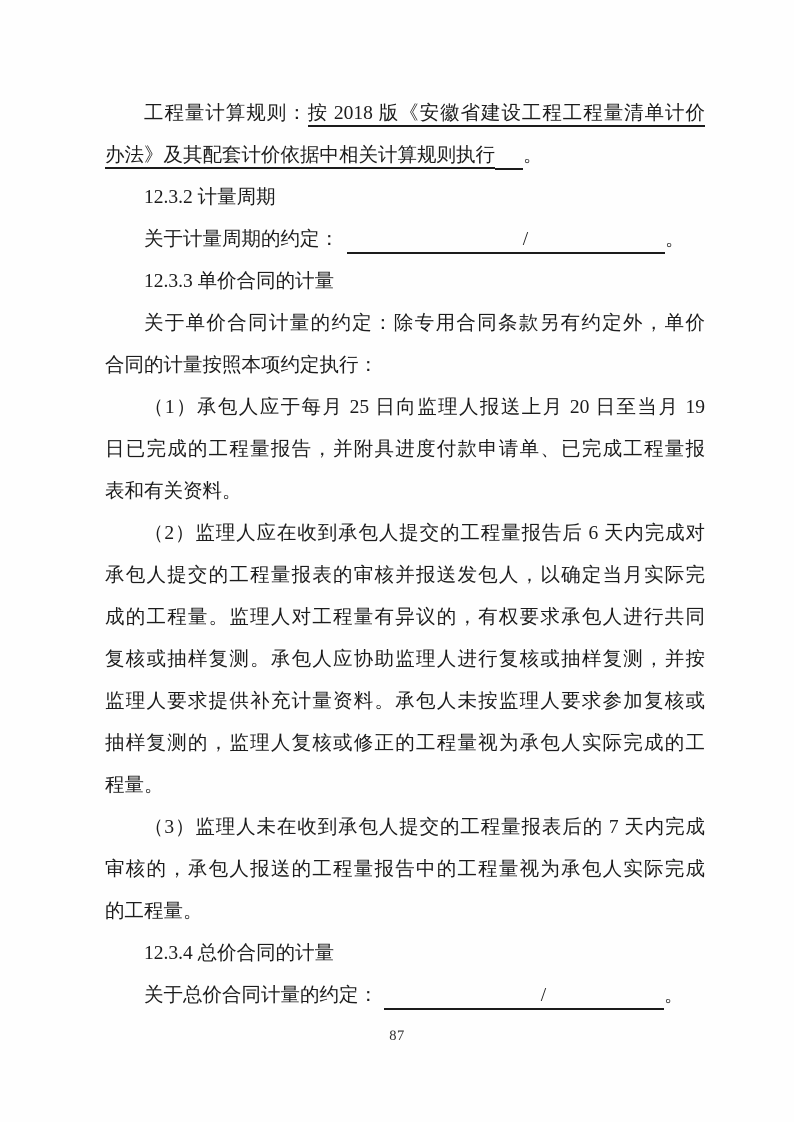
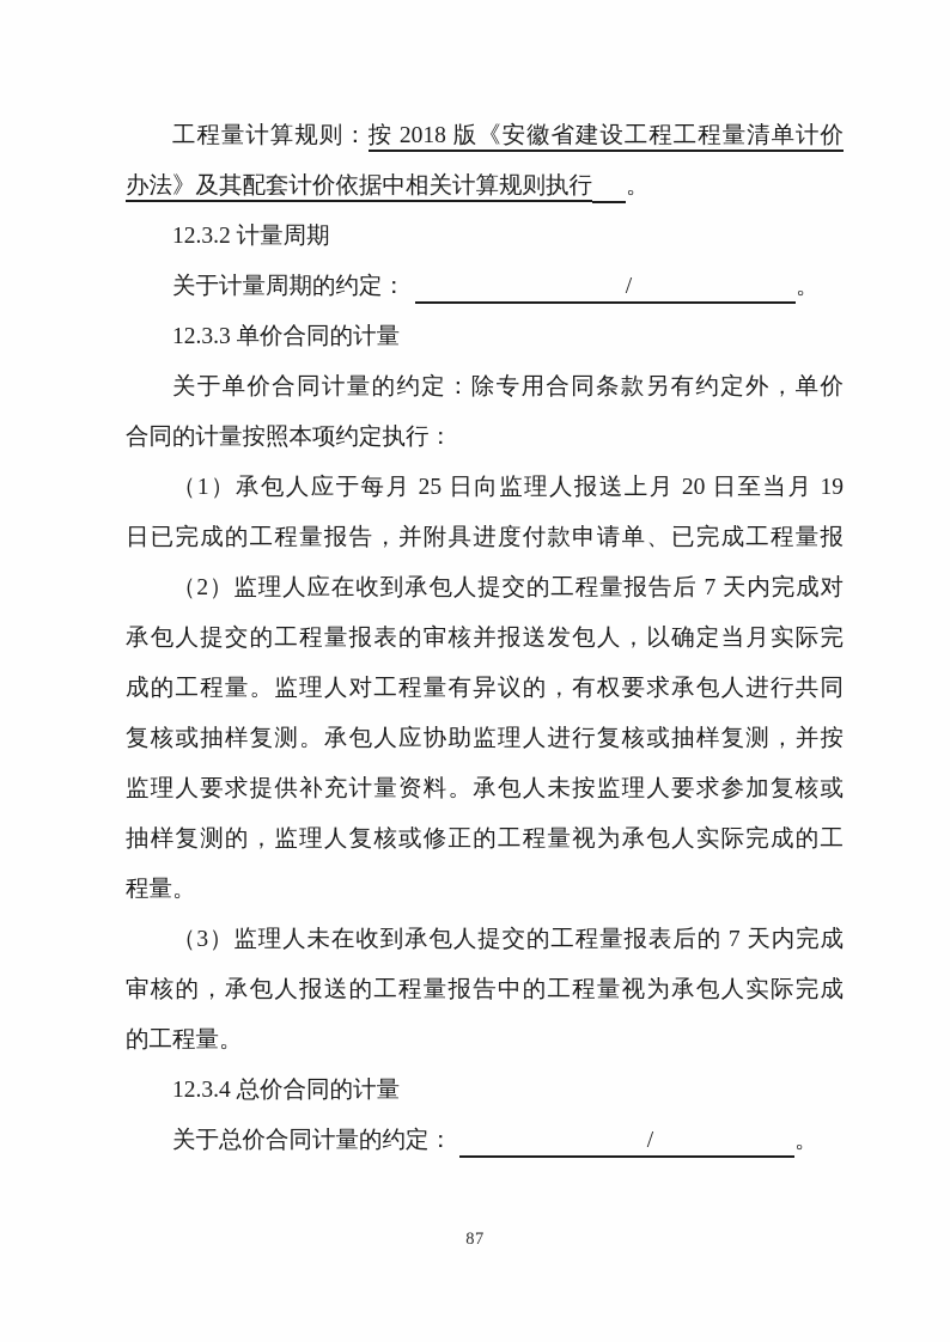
  工程量计算规则：按 2018 版《安徽省建设工程工程量清单计价
  办法》及其配套计价依据中相关计算规则执行 。
  12.3.2 计量周期
  关于计量周期的约定： / 。
  12.3.3 单价合同的计量
  关于单价合同计量的约定：除专用合同条款另有约定外，单价
  合同的计量按照本项约定执行：
  （1）承包人应于每月 25 日向监理人报送上月 20 日至当月 19
  日已完成的工程量报告，并附具进度付款申请单、已完成工程量报
- 表和有关资料。
- （2）监理人应在收到承包人提交的工程量报告后 6 天内完成对
+ （2）监理人应在收到承包人提交的工程量报告后 7 天内完成对
  承包人提交的工程量报表的审核并报送发包人，以确定当月实际完
  成的工程量。监理人对工程量有异议的，有权要求承包人进行共同
  复核或抽样复测。承包人应协助监理人进行复核或抽样复测，并按
  监理人要求提供补充计量资料。承包人未按监理人要求参加复核或
  抽样复测的，监理人复核或修正的工程量视为承包人实际完成的工
  程量。
  （3）监理人未在收到承包人提交的工程量报表后的 7 天内完成
  审核的，承包人报送的工程量报告中的工程量视为承包人实际完成
  的工程量。
  12.3.4 总价合同的计量
  关于总价合同计量的约定： / 。
  87
